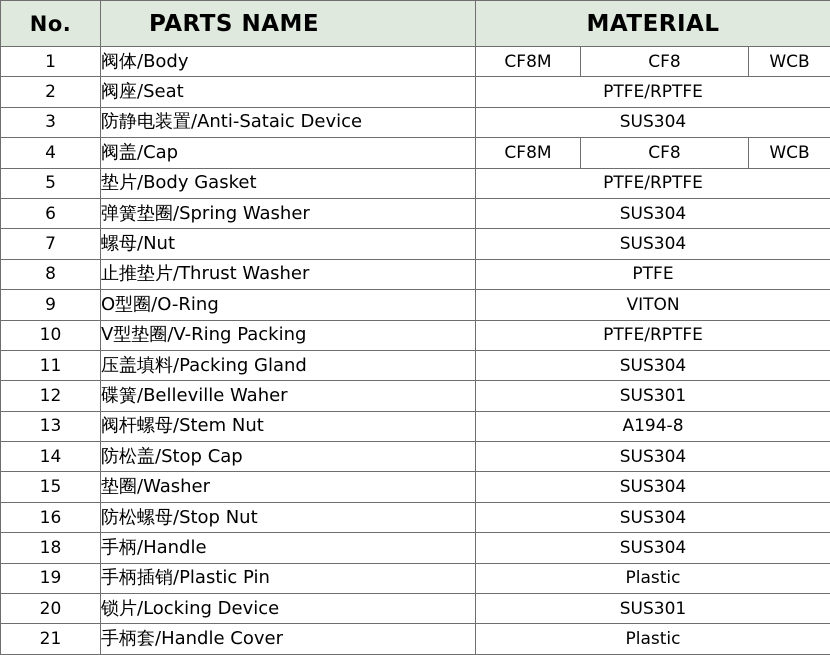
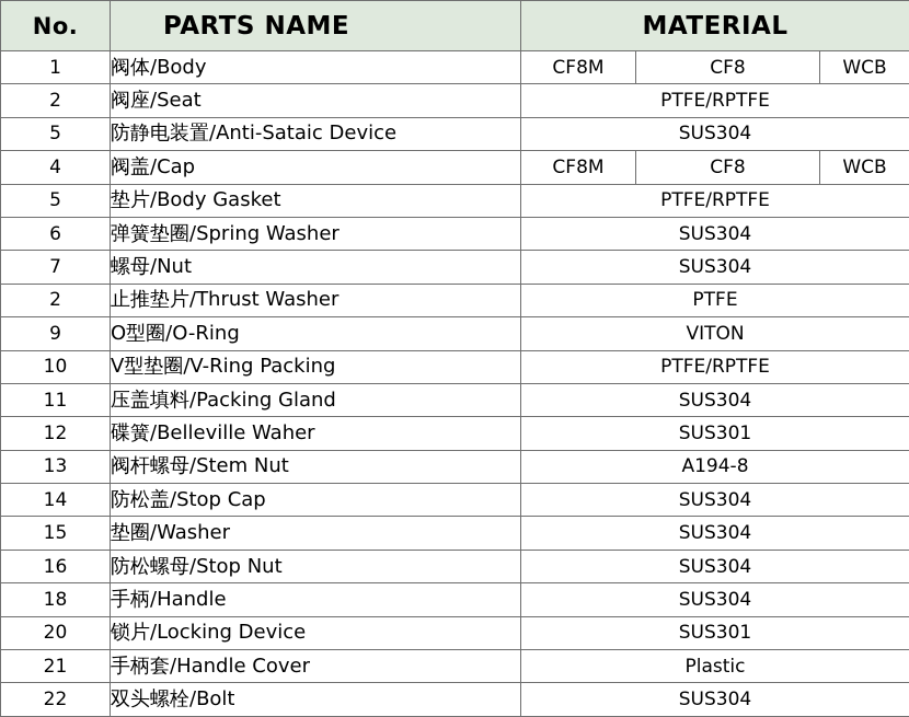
  No.	PARTS NAME	MATERIAL
  1	阀体/Body	CF8M	CF8	WCB
  2	阀座/Seat	PTFE/RPTFE
- 3	防静电装置/Anti-Sataic Device	SUS304
+ 5	防静电装置/Anti-Sataic Device	SUS304
  4	阀盖/Cap	CF8M	CF8	WCB
  5	垫片/Body Gasket	PTFE/RPTFE
  6	弹簧垫圈/Spring Washer	SUS304
  7	螺母/Nut	SUS304
- 8	止推垫片/Thrust Washer	PTFE
+ 2	止推垫片/Thrust Washer	PTFE
  9	O型圈/O-Ring	VITON
  10	V型垫圈/V-Ring Packing	PTFE/RPTFE
  11	压盖填料/Packing Gland	SUS304
  12	碟簧/Belleville Waher	SUS301
  13	阀杆螺母/Stem Nut	A194-8
  14	防松盖/Stop Cap	SUS304
  15	垫圈/Washer	SUS304
  16	防松螺母/Stop Nut	SUS304
  18	手柄/Handle	SUS304
- 19	手柄插销/Plastic Pin	Plastic
  20	锁片/Locking Device	SUS301
  21	手柄套/Handle Cover	Plastic
+ 22	双头螺栓/Bolt	SUS304
